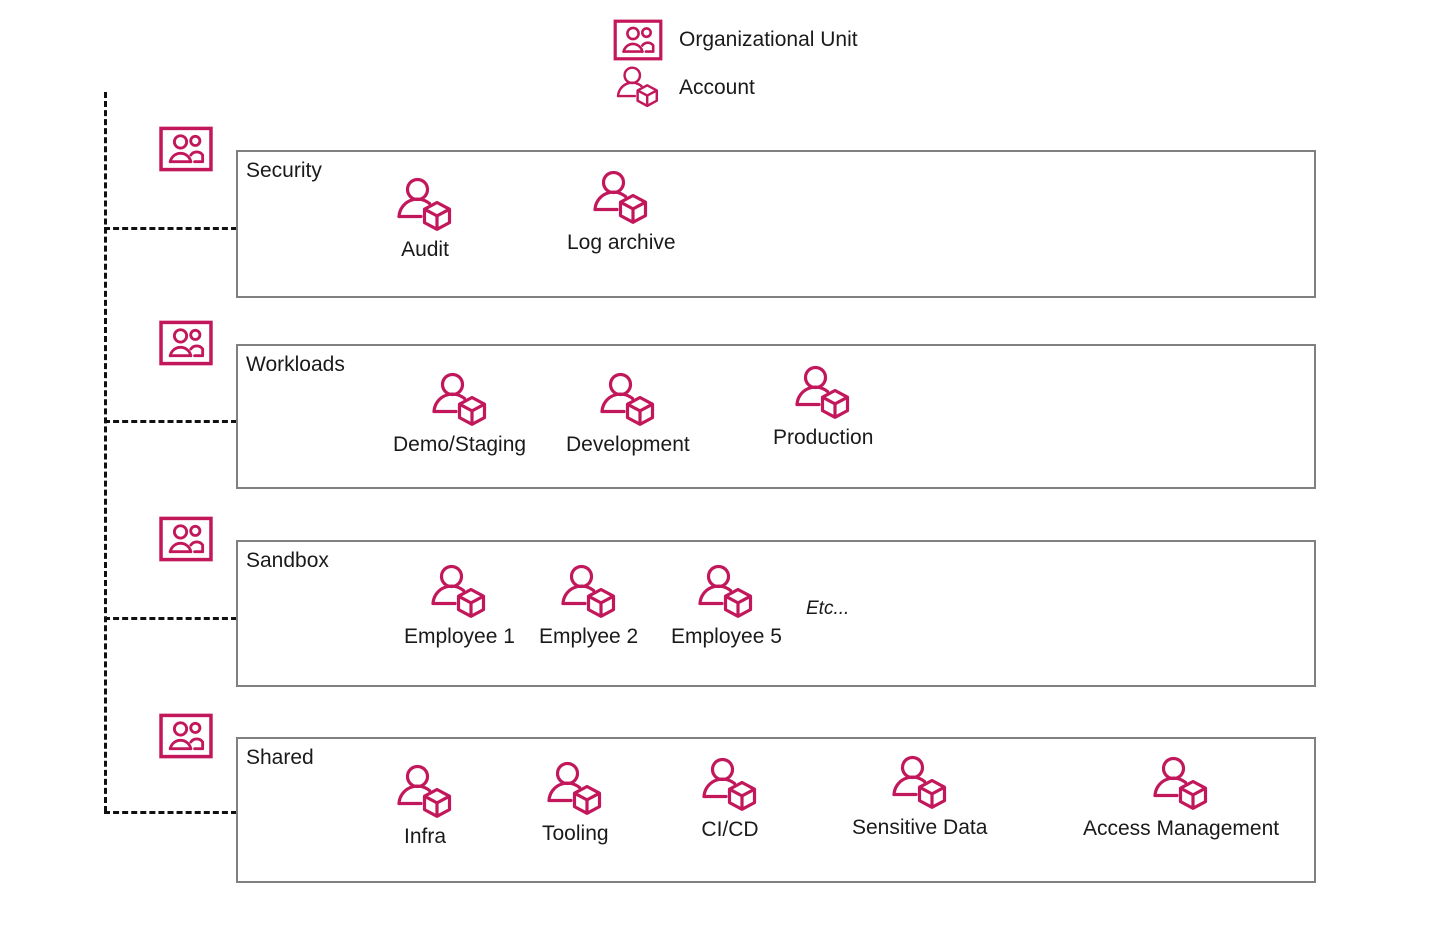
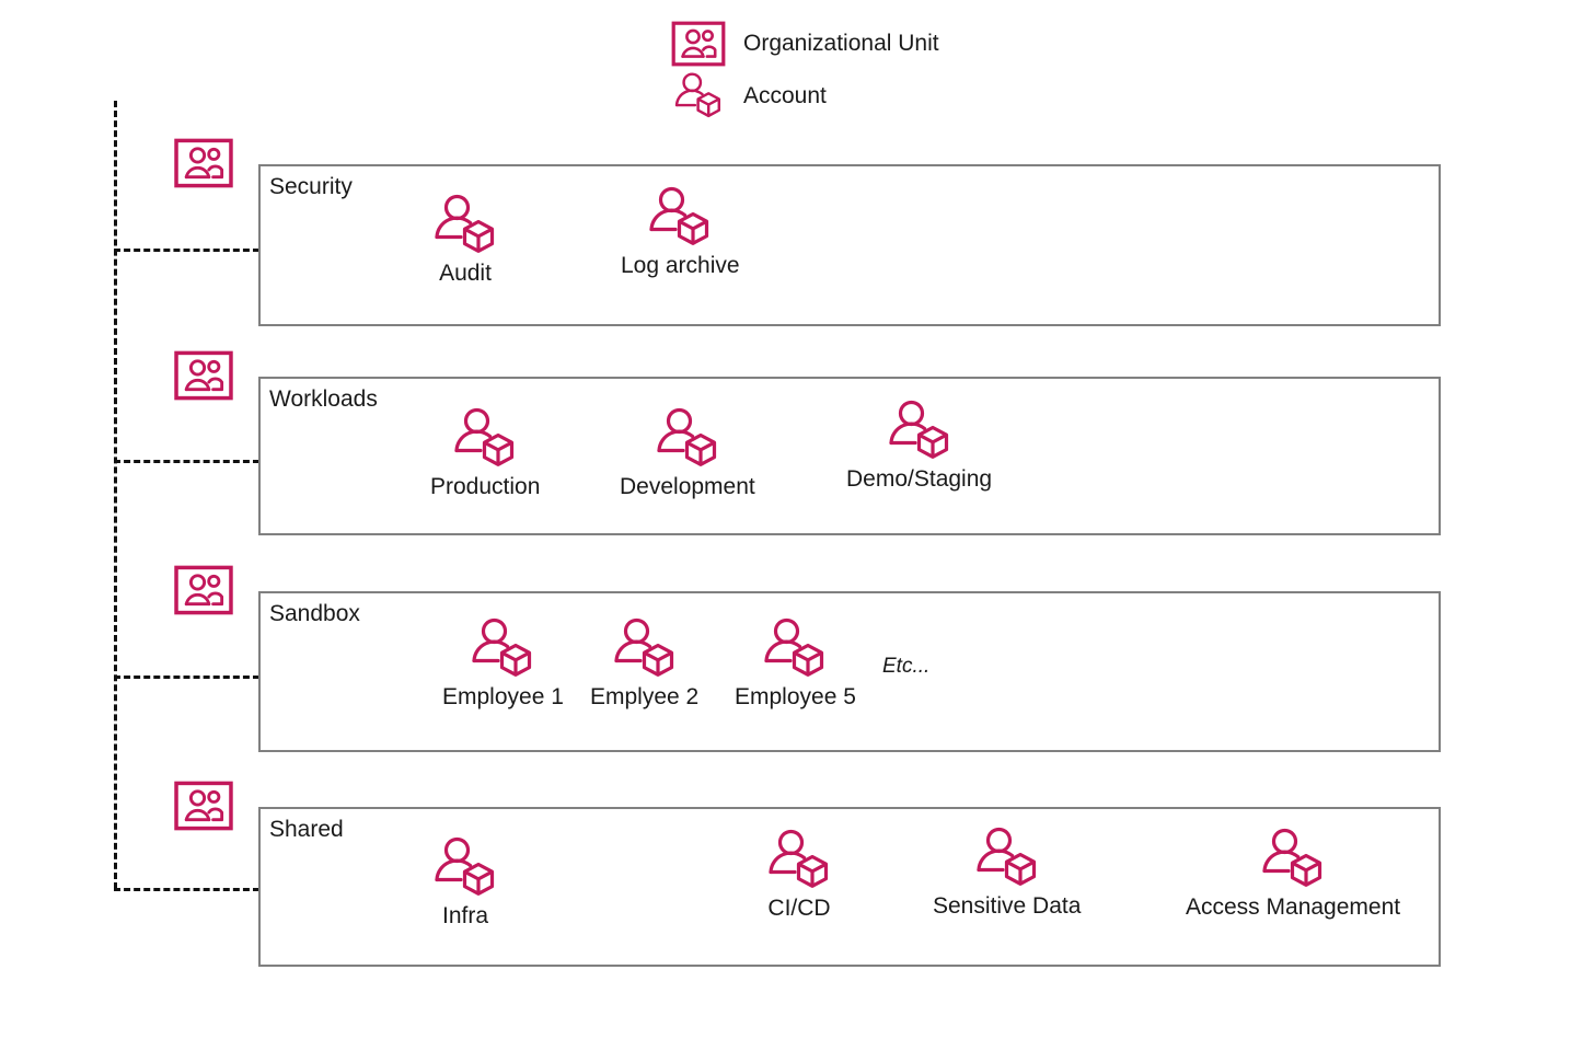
  Organizational Unit
  Account
  Security
  Audit
  Log archive
  Workloads
- Demo/Staging
+ Production
  Development
- Production
+ Demo/Staging
  Sandbox
  Employee 1
  Emplyee 2
  Employee 5
  Etc...
  Shared
  Infra
- Tooling
  CI/CD
  Sensitive Data
  Access Management
